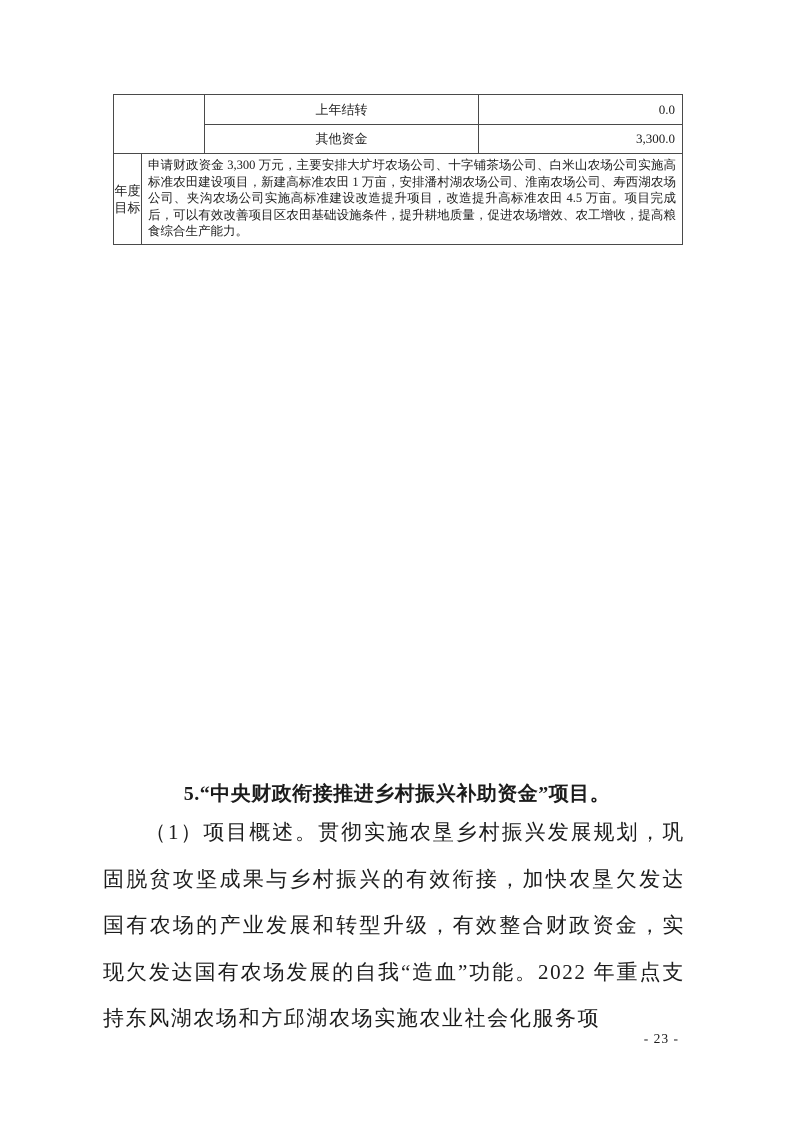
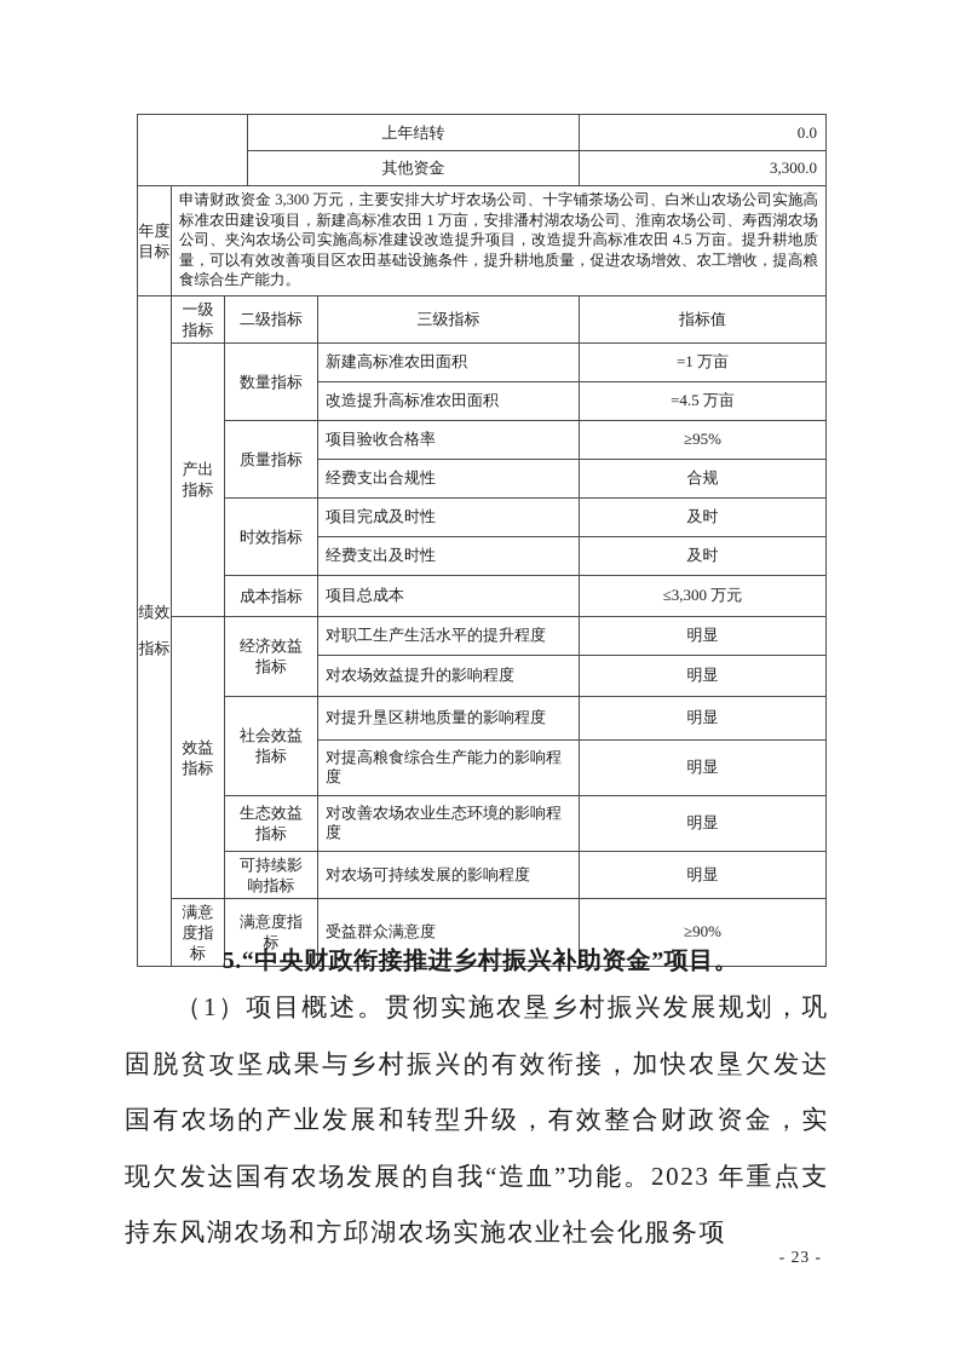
  	上年结转	0.0
  其他资金	3,300.0
- 年度目标	申请财政资金 3,300 万元，主要安排大圹圩农场公司、十字铺茶场公司、白米山农场公司实施高标准农田建设项目，新建高标准农田 1 万亩，安排潘村湖农场公司、淮南农场公司、寿西湖农场公司、夹沟农场公司实施高标准建设改造提升项目，改造提升高标准农田 4.5 万亩。项目完成后，可以有效改善项目区农田基础设施条件，提升耕地质量，促进农场增效、农工增收，提高粮食综合生产能力。
+ 年度目标	申请财政资金 3,300 万元，主要安排大圹圩农场公司、十字铺茶场公司、白米山农场公司实施高标准农田建设项目，新建高标准农田 1 万亩，安排潘村湖农场公司、淮南农场公司、寿西湖农场公司、夹沟农场公司实施高标准建设改造提升项目，改造提升高标准农田 4.5 万亩。提升耕地质量，可以有效改善项目区农田基础设施条件，提升耕地质量，促进农场增效、农工增收，提高粮食综合生产能力。
+ 绩效指标	一级指标	二级指标	三级指标	指标值
+ 产出指标	数量指标	新建高标准农田面积	=1 万亩
+ 改造提升高标准农田面积	=4.5 万亩
+ 质量指标	项目验收合格率	≥95%
+ 经费支出合规性	合规
+ 时效指标	项目完成及时性	及时
+ 经费支出及时性	及时
+ 成本指标	项目总成本	≤3,300 万元
+ 效益指标	经济效益指标	对职工生产生活水平的提升程度	明显
+ 对农场效益提升的影响程度	明显
+ 社会效益指标	对提升垦区耕地质量的影响程度	明显
+ 对提高粮食综合生产能力的影响程度	明显
+ 生态效益指标	对改善农场农业生态环境的影响程度	明显
+ 可持续影响指标	对农场可持续发展的影响程度	明显
+ 满意度指标	满意度指标	受益群众满意度	≥90%
  5.“中央财政衔接推进乡村振兴补助资金”项目。
- （1）项目概述。贯彻实施农垦乡村振兴发展规划，巩固脱贫攻坚成果与乡村振兴的有效衔接，加快农垦欠发达国有农场的产业发展和转型升级，有效整合财政资金，实现欠发达国有农场发展的自我“造血”功能。2022 年重点支持东风湖农场和方邱湖农场实施农业社会化服务项
+ （1）项目概述。贯彻实施农垦乡村振兴发展规划，巩固脱贫攻坚成果与乡村振兴的有效衔接，加快农垦欠发达国有农场的产业发展和转型升级，有效整合财政资金，实现欠发达国有农场发展的自我“造血”功能。2023 年重点支持东风湖农场和方邱湖农场实施农业社会化服务项
  - 23 -
